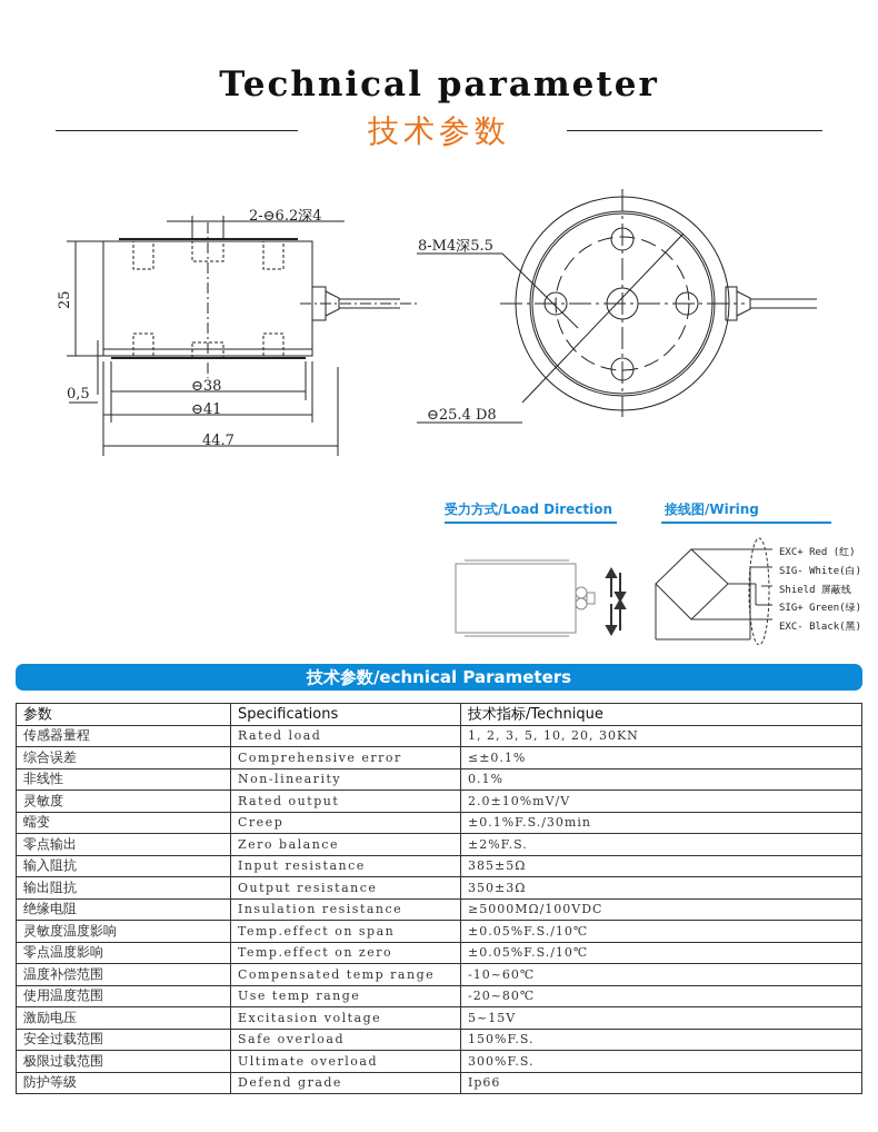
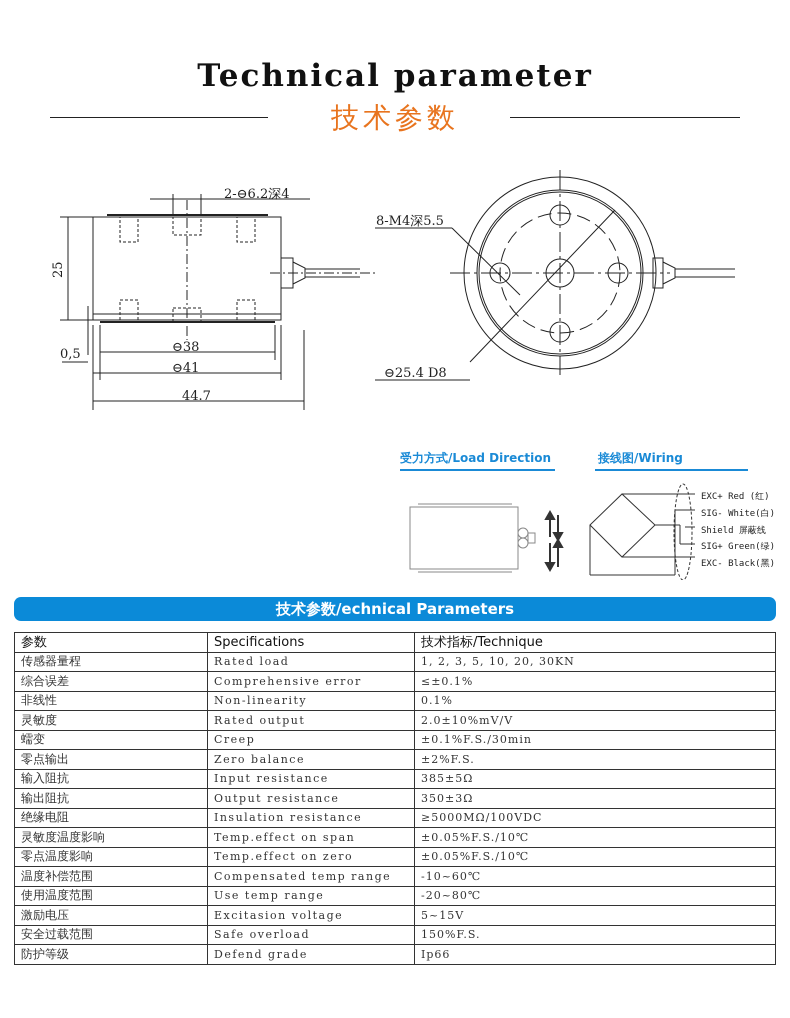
  Technical parameter
  技术参数
  2-⊖6.2深4
  0,5
  ⊖38
  ⊖41
  44.7
  8-M4深5.5
  ⊖25.4 D8
  受力方式/Load Direction
  接线图/Wiring
  EXC+ Red (红)
  SIG- White(白)
  Shield 屏蔽线
  SIG+ Green(绿)
  EXC- Black(黑)
  技术参数/echnical Parameters
  参数	Specifications	技术指标/Technique
  传感器量程	Rated load	1, 2, 3, 5, 10, 20, 30KN
  综合误差	Comprehensive error	≤±0.1%
  非线性	Non-linearity	0.1%
  灵敏度	Rated output	2.0±10%mV/V
  蠕变	Creep	±0.1%F.S./30min
  零点输出	Zero balance	±2%F.S.
  输入阻抗	Input resistance	385±5Ω
  输出阻抗	Output resistance	350±3Ω
  绝缘电阻	Insulation resistance	≥5000MΩ/100VDC
  灵敏度温度影响	Temp.effect on span	±0.05%F.S./10℃
  零点温度影响	Temp.effect on zero	±0.05%F.S./10℃
  温度补偿范围	Compensated temp range	-10~60℃
  使用温度范围	Use temp range	-20~80℃
  激励电压	Excitasion voltage	5~15V
  安全过载范围	Safe overload	150%F.S.
- 极限过载范围	Ultimate overload	300%F.S.
  防护等级	Defend grade	Ip66
